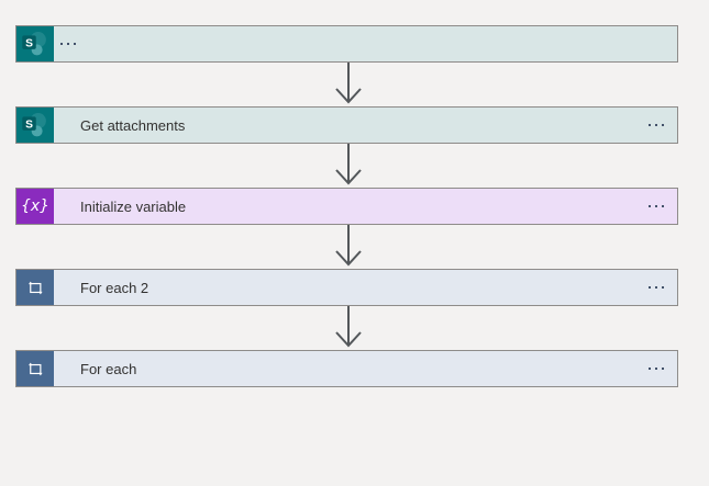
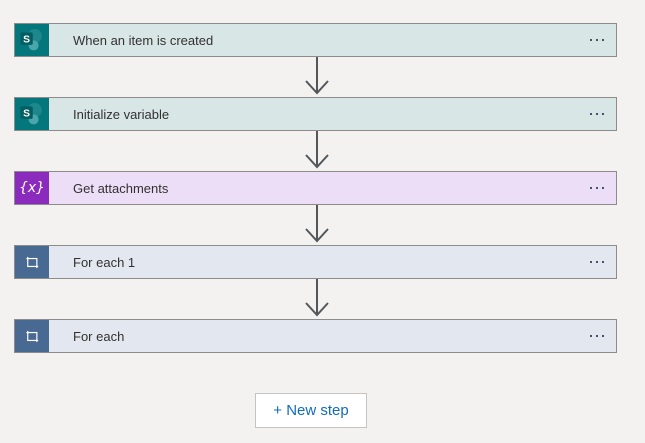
  S
+ When an item is created
  S
- Get attachments
+ Initialize variable
  {x}
- Initialize variable
+ Get attachments
- For each 2
+ For each 1
  For each
+ + New step
